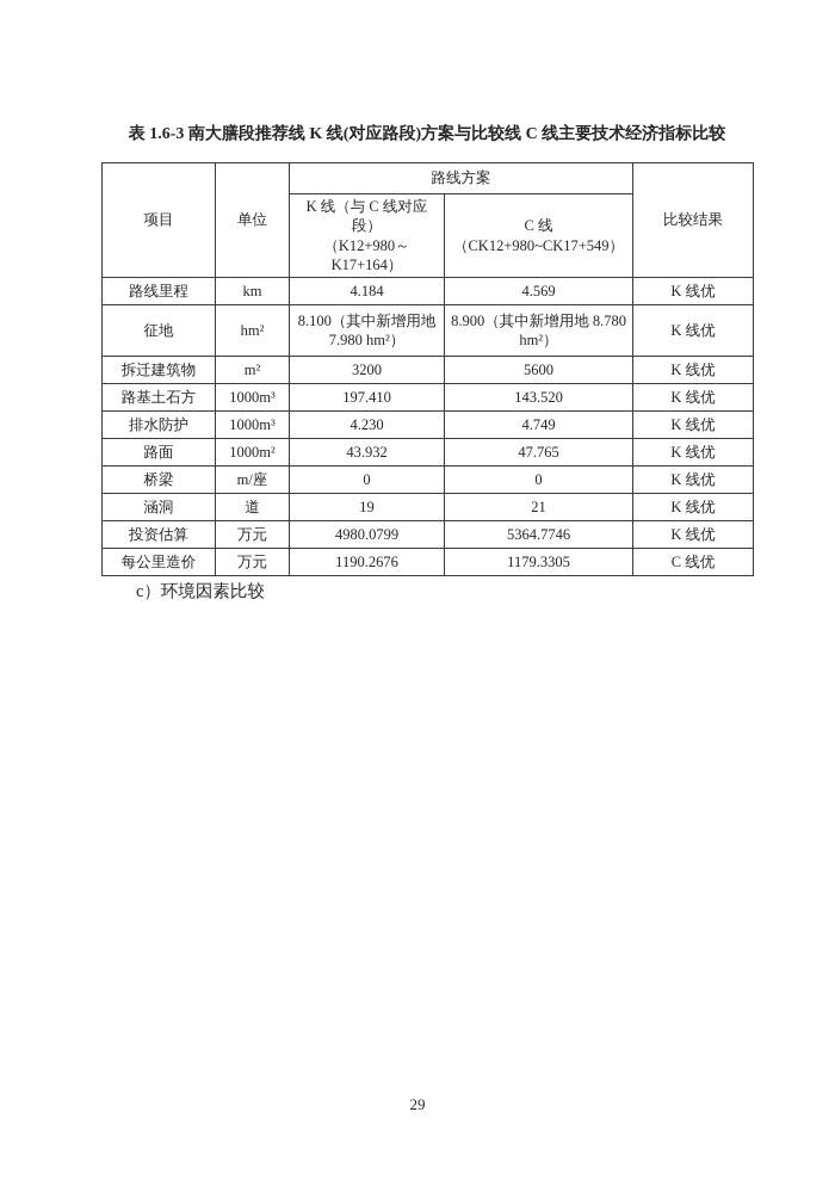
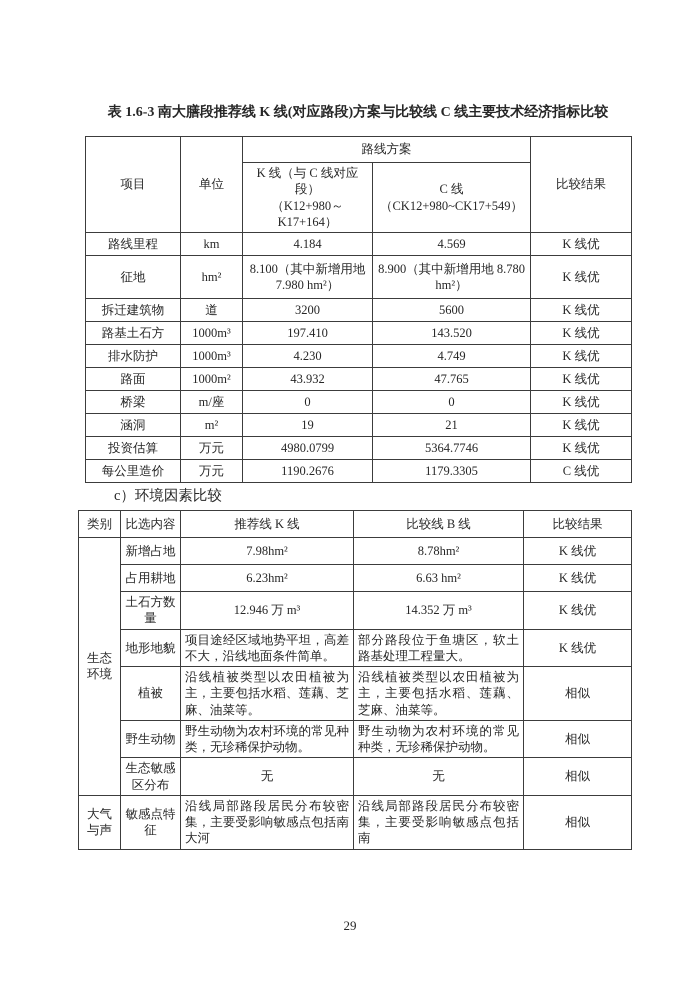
  表 1.6-3 南大膳段推荐线 K 线(对应路段)方案与比较线 C 线主要技术经济指标比较
  项目	单位	路线方案	比较结果
  K 线（与 C 线对应段） （K12+980～K17+164）	C 线 （CK12+980~CK17+549）
  路线里程	km	4.184	4.569	K 线优
  征地	hm²	8.100（其中新增用地 7.980 hm²）	8.900（其中新增用地 8.780 hm²）	K 线优
- 拆迁建筑物	m²	3200	5600	K 线优
+ 拆迁建筑物	道	3200	5600	K 线优
  路基土石方	1000m³	197.410	143.520	K 线优
  排水防护	1000m³	4.230	4.749	K 线优
  路面	1000m²	43.932	47.765	K 线优
  桥梁	m/座	0	0	K 线优
- 涵洞	道	19	21	K 线优
+ 涵洞	m²	19	21	K 线优
  投资估算	万元	4980.0799	5364.7746	K 线优
  每公里造价	万元	1190.2676	1179.3305	C 线优
  c）环境因素比较
+ 类别	比选内容	推荐线 K 线	比较线 B 线	比较结果
+ 生态 环境	新增占地	7.98hm²	8.78hm²	K 线优
+ 占用耕地	6.23hm²	6.63 hm²	K 线优
+ 土石方数量	12.946 万 m³	14.352 万 m³	K 线优
+ 地形地貌	项目途经区域地势平坦，高差不大，沿线地面条件简单。	部分路段位于鱼塘区，软土路基处理工程量大。	K 线优
+ 植被	沿线植被类型以农田植被为主，主要包括水稻、莲藕、芝麻、油菜等。	沿线植被类型以农田植被为主，主要包括水稻、莲藕、芝麻、油菜等。	相似
+ 野生动物	野生动物为农村环境的常见种类，无珍稀保护动物。	野生动物为农村环境的常见种类，无珍稀保护动物。	相似
+ 生态敏感区分布	无	无	相似
+ 大气 与声	敏感点特征	沿线局部路段居民分布较密集，主要受影响敏感点包括南大河	沿线局部路段居民分布较密集，主要受影响敏感点包括南	相似
  29
